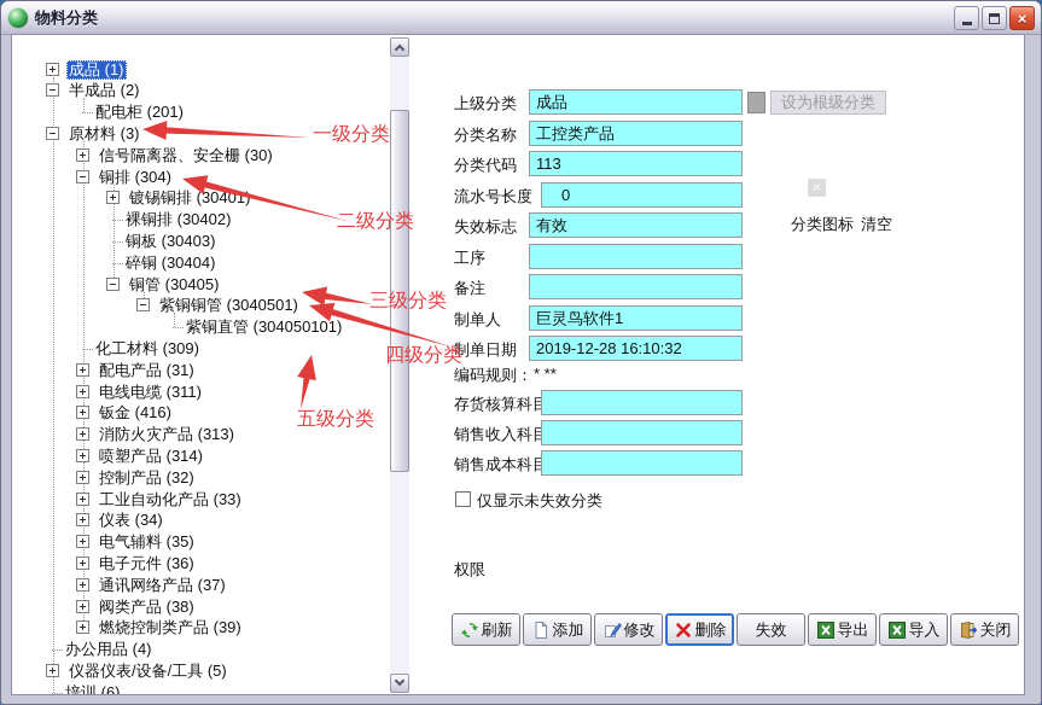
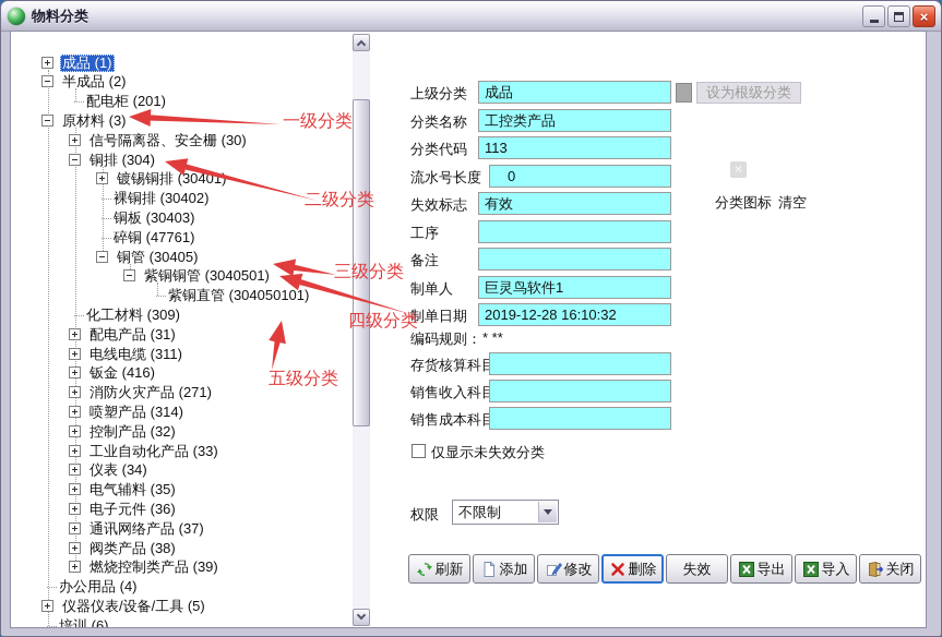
  物料分类
  ×
  成品 (1)
  半成品 (2)
  配电柜 (201)
  原材料 (3)
  信号隔离器、安全栅 (30)
  铜排 (304)
  镀锡铜排 (30401
  裸铜排 (30402)
  铜板 (30403)
- 碎铜 (30404)
+ 碎铜 (47761)
  铜管 (30405)
  紫铜铜管 (3040501)
  紫铜直管 (304050101)
  化工材料 (309)
  配电产品 (31)
  电线电缆 (311)
  钣金 (416)
- 消防火灾产品 (313)
+ 消防火灾产品 (271)
  喷塑产品 (314)
  控制产品 (32)
  工业自动化产品 (33)
  仪表 (34)
  电气辅料 (35)
  电子元件 (36)
  通讯网络产品 (37)
  阀类产品 (38)
  燃烧控制类产品 (39)
  办公用品 (4)
  仪器仪表/设备/工具 (5)
  培训 (6)
  上级分类
  成品
  分类名称
  工控类产品
  分类代码
  113
  流水号长度
  0
  失效标志
  有效
  工序
  备注
  制单人
  巨灵鸟软件1
  制单日期
  2019-12-28 16:10:32
  存货核算科
  销售收入科
  销售成本科
  设为根级分类
  ×
  分类图标
  清空
  编码规则：
  * **
  仅显示未失效分类
  权限
+ 不限制
  刷新
  添加
  修改
  删除
  失效
  导出
  导入
  关闭
  一级分类
  二级分类
  三级分类
  四级分类
  五级分类
